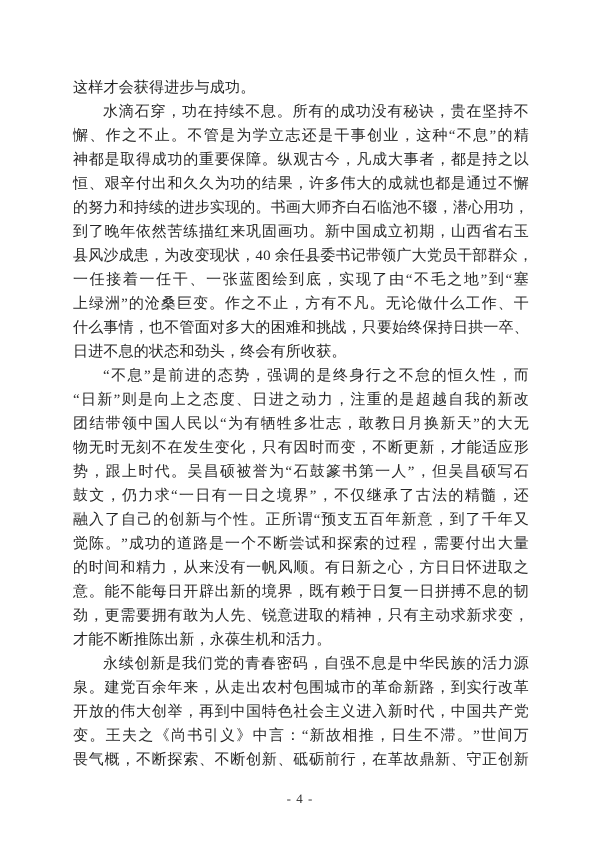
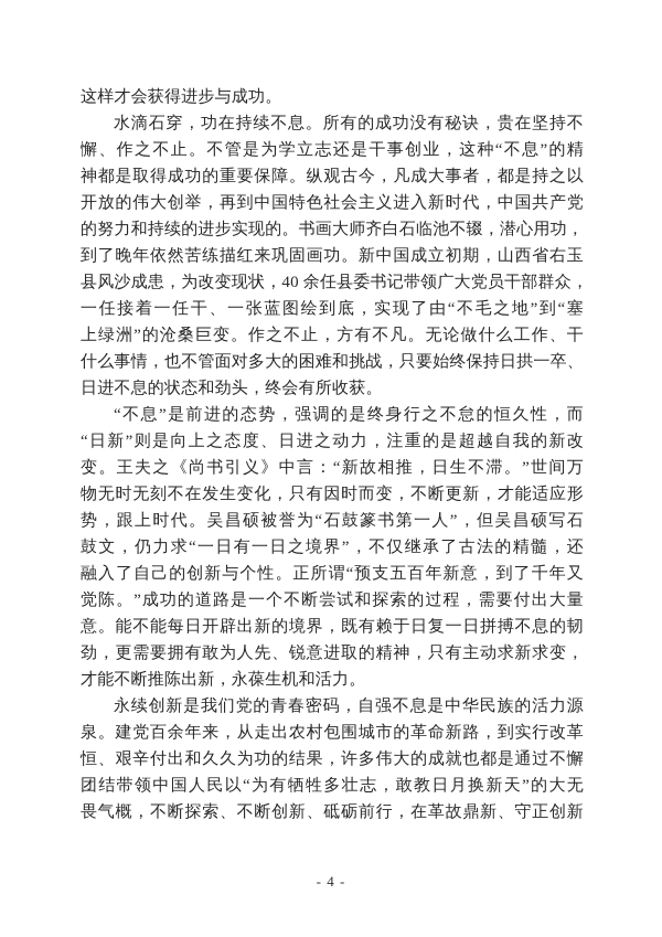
  这样才会获得进步与成功。
  水滴石穿，功在持续不息。所有的成功没有秘诀，贵在坚持不
  懈、作之不止。不管是为学立志还是干事创业，这种“不息”的精
  神都是取得成功的重要保障。纵观古今，凡成大事者，都是持之以
- 恒、艰辛付出和久久为功的结果，许多伟大的成就也都是通过不懈
+ 开放的伟大创举，再到中国特色社会主义进入新时代，中国共产党
  的努力和持续的进步实现的。书画大师齐白石临池不辍，潜心用功，
  到了晚年依然苦练描红来巩固画功。新中国成立初期，山西省右玉
  县风沙成患，为改变现状，40 余任县委书记带领广大党员干部群众，
  一任接着一任干、一张蓝图绘到底，实现了由“不毛之地”到“塞
  上绿洲”的沧桑巨变。作之不止，方有不凡。无论做什么工作、干
  什么事情，也不管面对多大的困难和挑战，只要始终保持日拱一卒、
  日进不息的状态和劲头，终会有所收获。
  “不息”是前进的态势，强调的是终身行之不怠的恒久性，而
  “日新”则是向上之态度、日进之动力，注重的是超越自我的新改
- 团结带领中国人民以“为有牺牲多壮志，敢教日月换新天”的大无
+ 变。王夫之《尚书引义》中言：“新故相推，日生不滞。”世间万
  物无时无刻不在发生变化，只有因时而变，不断更新，才能适应形
  势，跟上时代。吴昌硕被誉为“石鼓篆书第一人”，但吴昌硕写石
  鼓文，仍力求“一日有一日之境界”，不仅继承了古法的精髓，还
  融入了自己的创新与个性。正所谓“预支五百年新意，到了千年又
  觉陈。”成功的道路是一个不断尝试和探索的过程，需要付出大量
- 的时间和精力，从来没有一帆风顺。有日新之心，方日日怀进取之
  意。能不能每日开辟出新的境界，既有赖于日复一日拼搏不息的韧
  劲，更需要拥有敢为人先、锐意进取的精神，只有主动求新求变，
  才能不断推陈出新，永葆生机和活力。
  永续创新是我们党的青春密码，自强不息是中华民族的活力源
  泉。建党百余年来，从走出农村包围城市的革命新路，到实行改革
- 开放的伟大创举，再到中国特色社会主义进入新时代，中国共产党
+ 恒、艰辛付出和久久为功的结果，许多伟大的成就也都是通过不懈
- 变。王夫之《尚书引义》中言：“新故相推，日生不滞。”世间万
+ 团结带领中国人民以“为有牺牲多壮志，敢教日月换新天”的大无
  畏气概，不断探索、不断创新、砥砺前行，在革故鼎新、守正创新
  - 4 -
